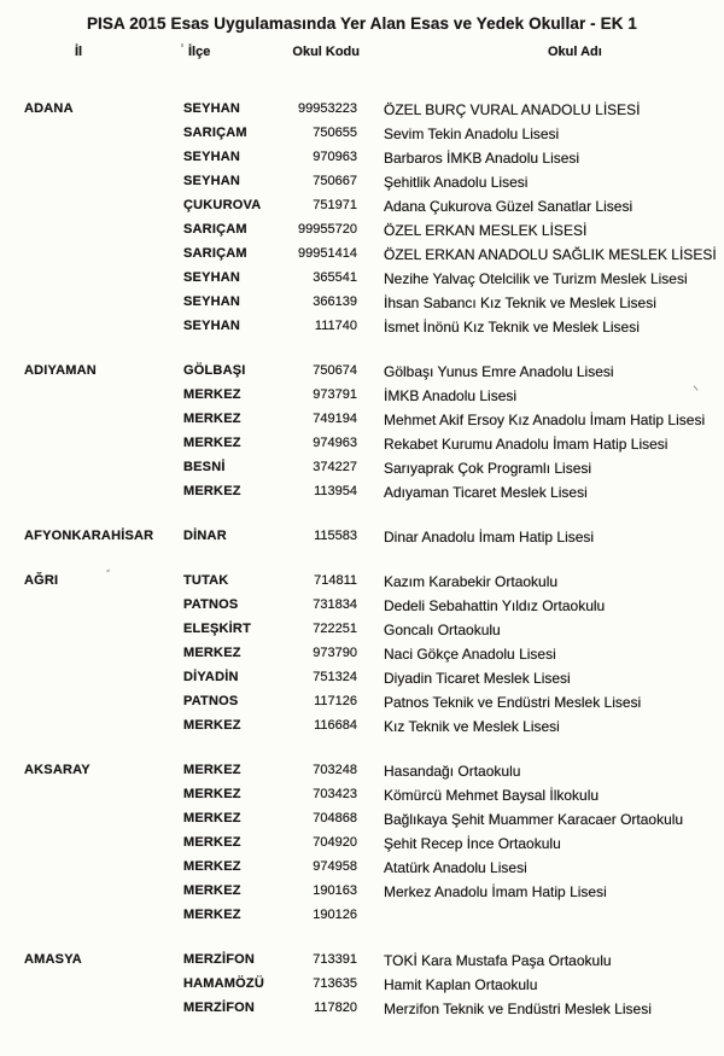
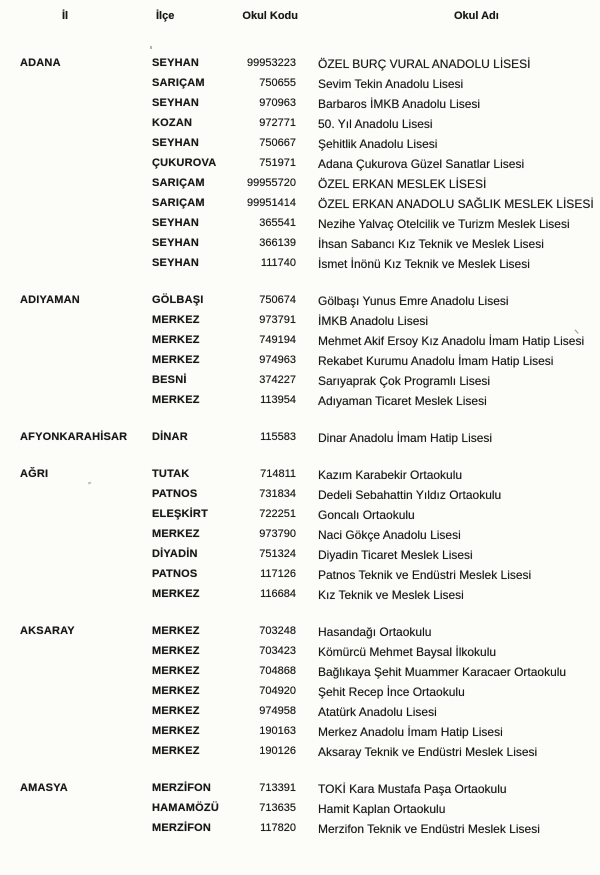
- PISA 2015 Esas Uygulamasında Yer Alan Esas ve Yedek Okullar - EK 1
  İl
  İlçe
  Okul Kodu
  Okul Adı
  ADANA
  SEYHAN
  99953223
  ÖZEL BURÇ VURAL ANADOLU LİSESİ
  SARIÇAM
  750655
  Sevim Tekin Anadolu Lisesi
  SEYHAN
  970963
  Barbaros İMKB Anadolu Lisesi
+ KOZAN
+ 972771
+ 50. Yıl Anadolu Lisesi
  SEYHAN
  750667
  Şehitlik Anadolu Lisesi
  ÇUKUROVA
  751971
  Adana Çukurova Güzel Sanatlar Lisesi
  SARIÇAM
  99955720
  ÖZEL ERKAN MESLEK LİSESİ
  SARIÇAM
  99951414
  ÖZEL ERKAN ANADOLU SAĞLIK MESLEK LİSESİ
  SEYHAN
  365541
  Nezihe Yalvaç Otelcilik ve Turizm Meslek Lisesi
  SEYHAN
  366139
  İhsan Sabancı Kız Teknik ve Meslek Lisesi
  SEYHAN
  111740
  İsmet İnönü Kız Teknik ve Meslek Lisesi
  ADIYAMAN
  GÖLBAŞI
  750674
  Gölbaşı Yunus Emre Anadolu Lisesi
  MERKEZ
  973791
  İMKB Anadolu Lisesi
  MERKEZ
  749194
  Mehmet Akif Ersoy Kız Anadolu İmam Hatip Lisesi
  MERKEZ
  974963
  Rekabet Kurumu Anadolu İmam Hatip Lisesi
  BESNİ
  374227
  Sarıyaprak Çok Programlı Lisesi
  MERKEZ
  113954
  Adıyaman Ticaret Meslek Lisesi
  AFYONKARAHİSAR
  DİNAR
  115583
  Dinar Anadolu İmam Hatip Lisesi
  AĞRI
  TUTAK
  714811
  Kazım Karabekir Ortaokulu
  PATNOS
  731834
  Dedeli Sebahattin Yıldız Ortaokulu
  ELEŞKİRT
  722251
  Goncalı Ortaokulu
  MERKEZ
  973790
  Naci Gökçe Anadolu Lisesi
  DİYADİN
  751324
  Diyadin Ticaret Meslek Lisesi
  PATNOS
  117126
  Patnos Teknik ve Endüstri Meslek Lisesi
  MERKEZ
  116684
  Kız Teknik ve Meslek Lisesi
  AKSARAY
  MERKEZ
  703248
  Hasandağı Ortaokulu
  MERKEZ
  703423
  Kömürcü Mehmet Baysal İlkokulu
  MERKEZ
  704868
  Bağlıkaya Şehit Muammer Karacaer Ortaokulu
  MERKEZ
  704920
  Şehit Recep İnce Ortaokulu
  MERKEZ
  974958
  Atatürk Anadolu Lisesi
  MERKEZ
  190163
  Merkez Anadolu İmam Hatip Lisesi
  MERKEZ
  190126
+ Aksaray Teknik ve Endüstri Meslek Lisesi
  AMASYA
  MERZİFON
  713391
  TOKİ Kara Mustafa Paşa Ortaokulu
  HAMAMÖZÜ
  713635
  Hamit Kaplan Ortaokulu
  MERZİFON
  117820
  Merzifon Teknik ve Endüstri Meslek Lisesi
